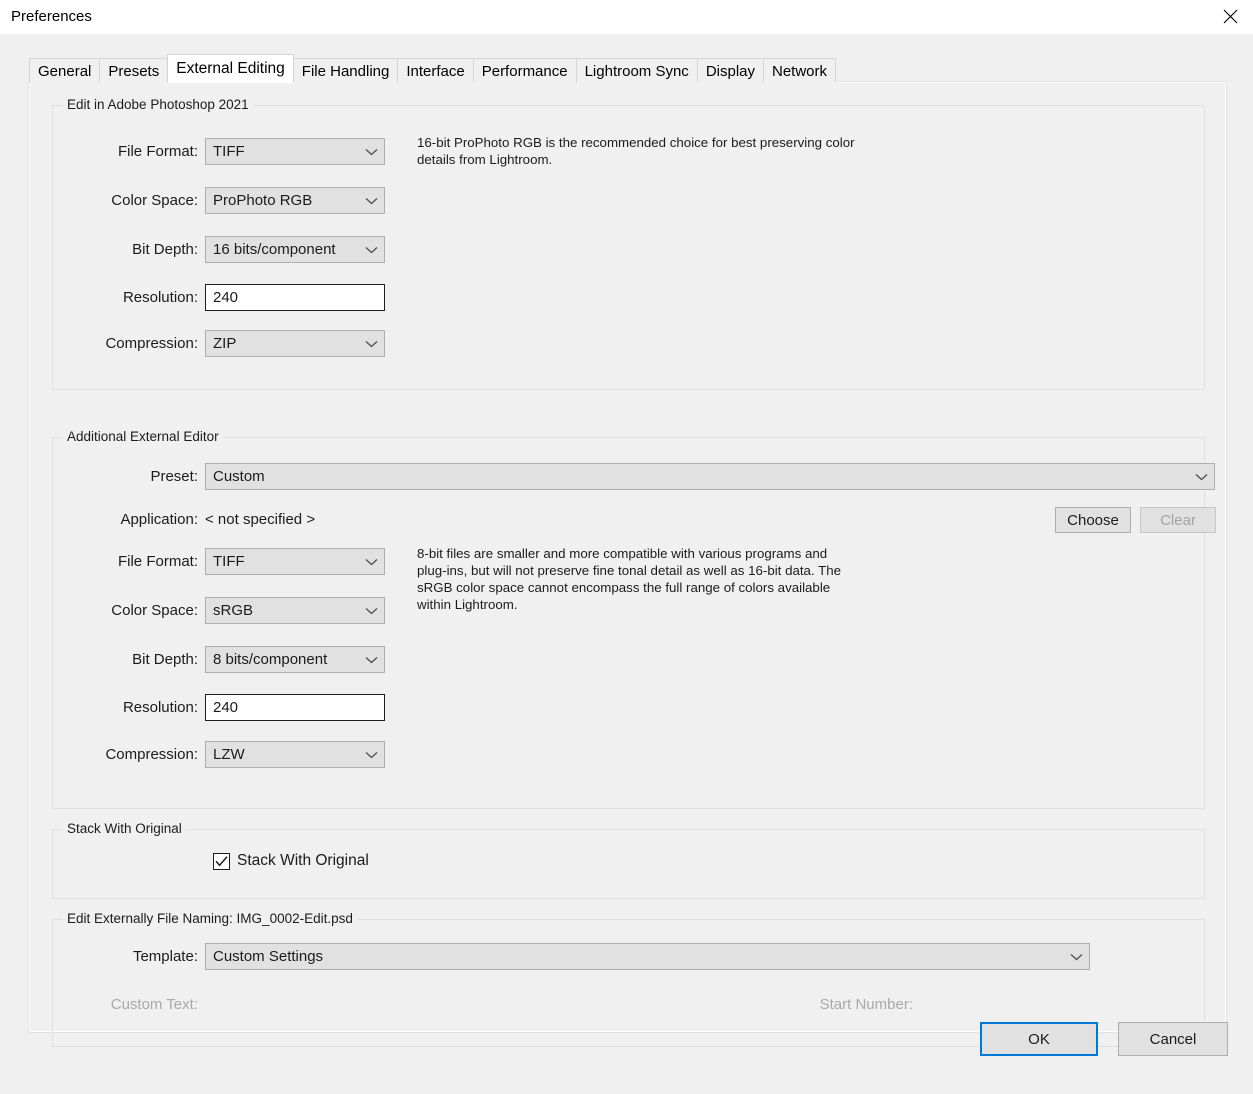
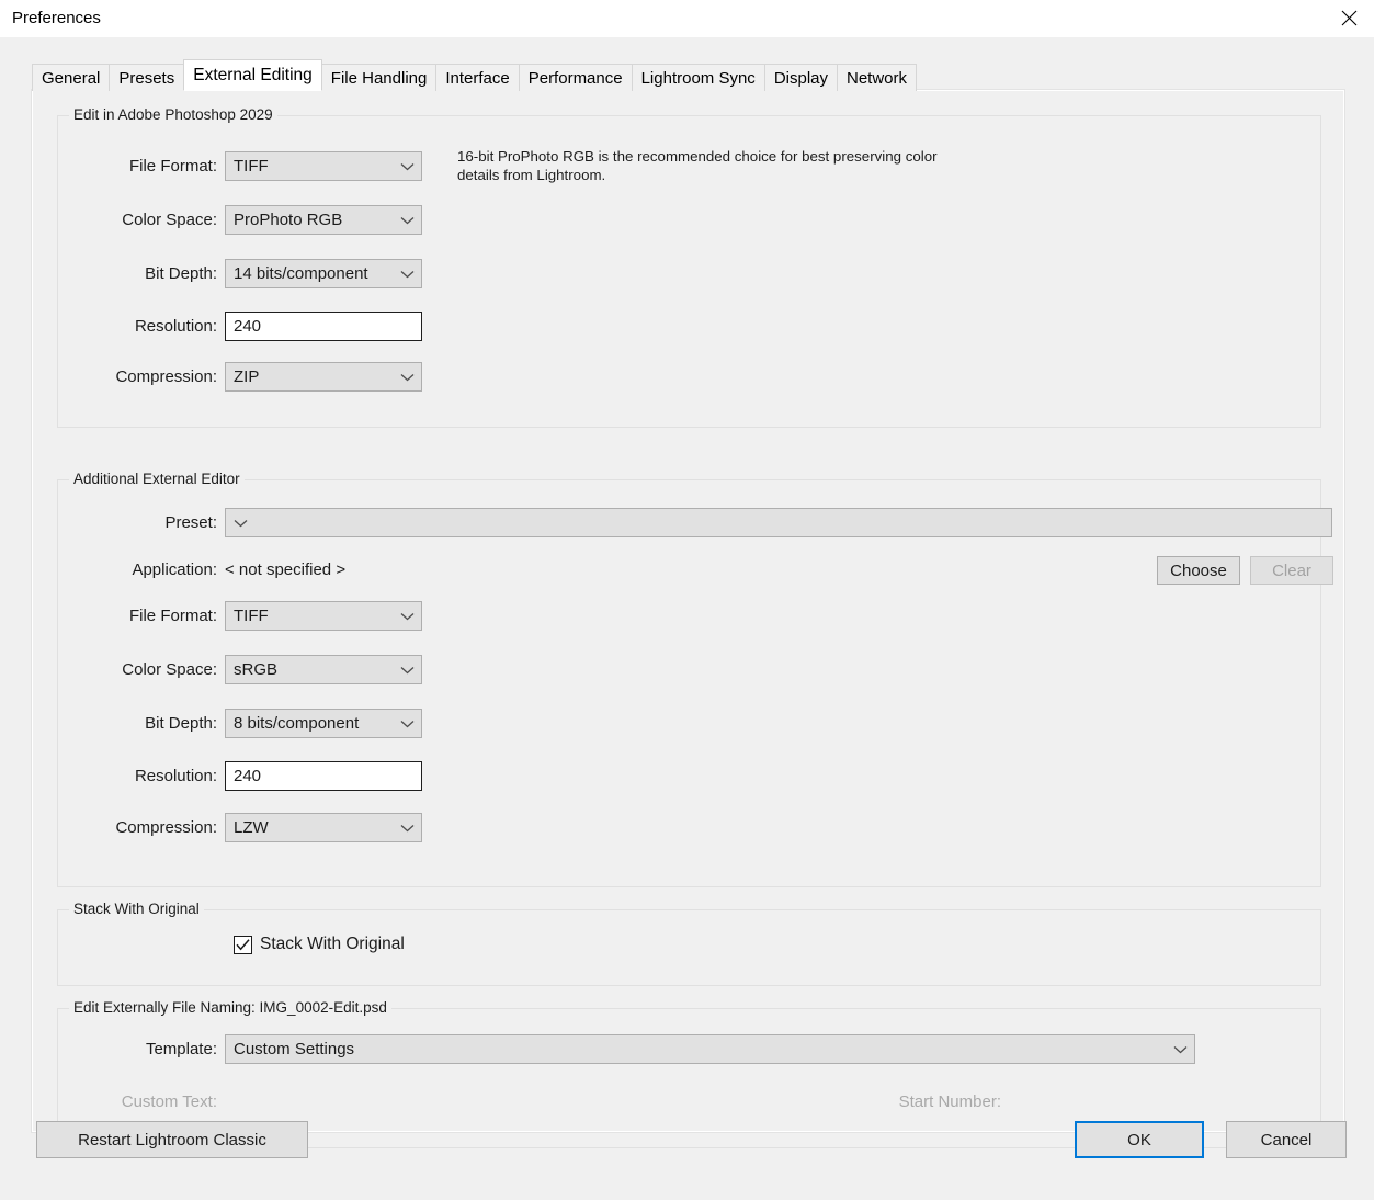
  Preferences
  General
  Presets
  External Editing
  File Handling
  Interface
  Performance
  Lightroom Sync
  Display
  Network
- Edit in Adobe Photoshop 2021
+ Edit in Adobe Photoshop 2029
  16-bit ProPhoto RGB is the recommended choice for best preserving color details from Lightroom.
  File Format:
  TIFF
  Color Space:
  ProPhoto RGB
  Bit Depth:
- 16 bits/component
+ 14 bits/component
  Resolution:
  240
  Compression:
  ZIP
  Additional External Editor
  Preset:
- Custom
  Application:
  < not specified >
  Choose
  Clear
- 8-bit files are smaller and more compatible with various programs and plug-ins, but will not preserve fine tonal detail as well as 16-bit data. The sRGB color space cannot encompass the full range of colors available within Lightroom.
  File Format:
  TIFF
  Color Space:
  sRGB
  Bit Depth:
  8 bits/component
  Resolution:
  240
  Compression:
  LZW
  Stack With Original
  Stack With Original
  Edit Externally File Naming: IMG_0002-Edit.psd
  Template:
  Custom Settings
  Custom Text:
  Start Number:
+ Restart Lightroom Classic
  OK
  Cancel
